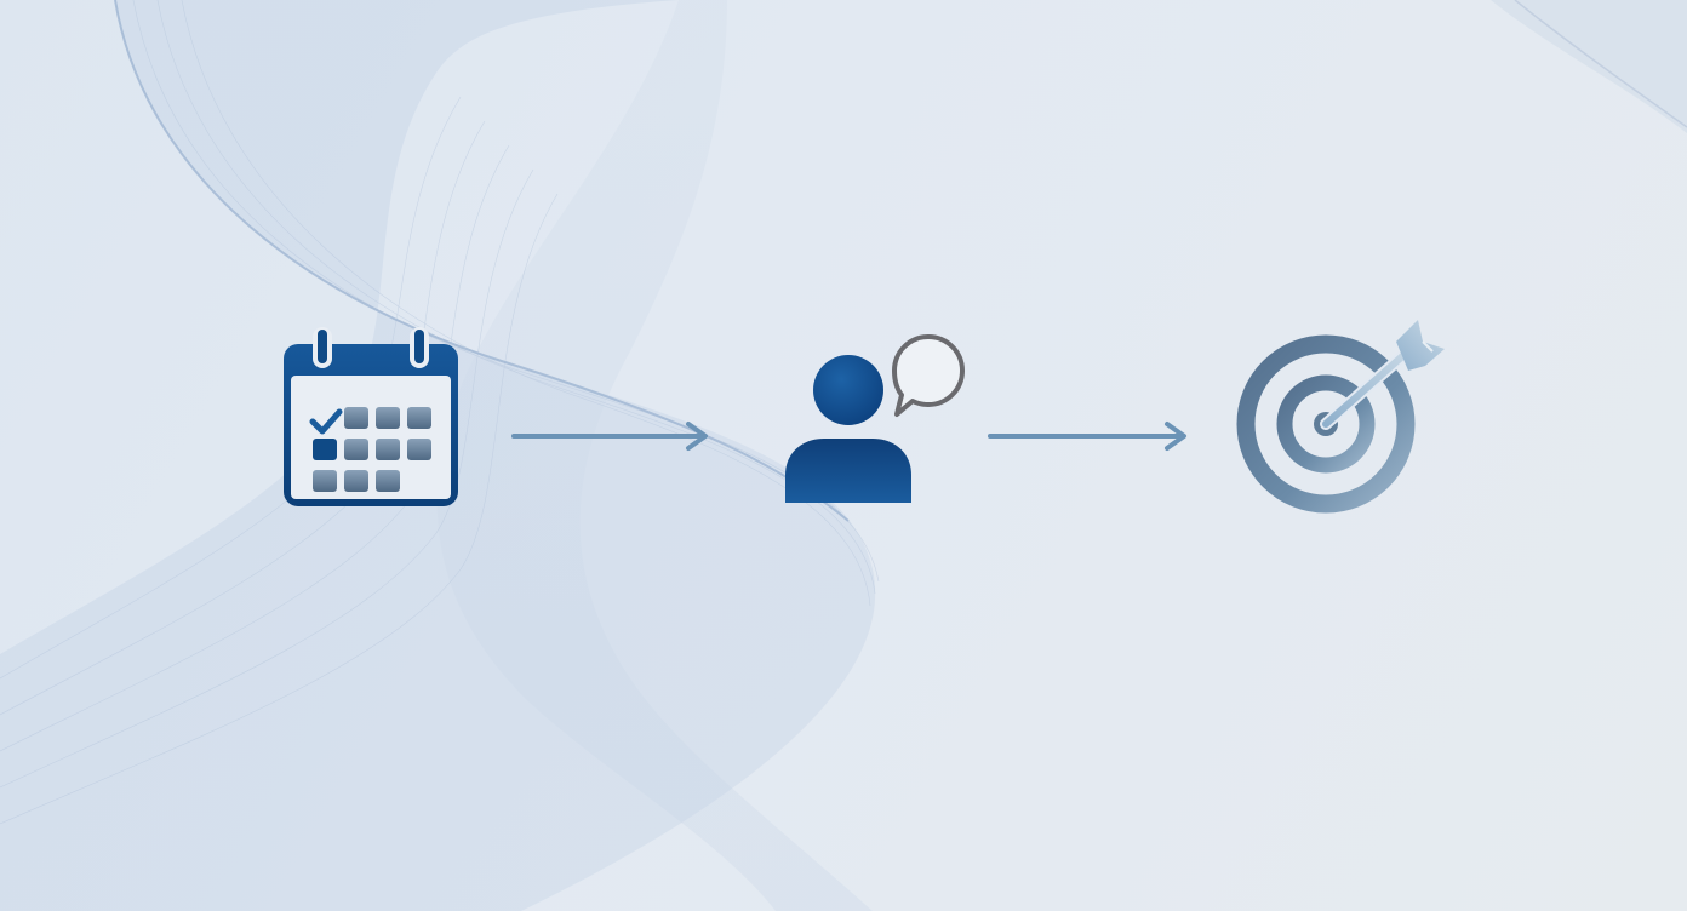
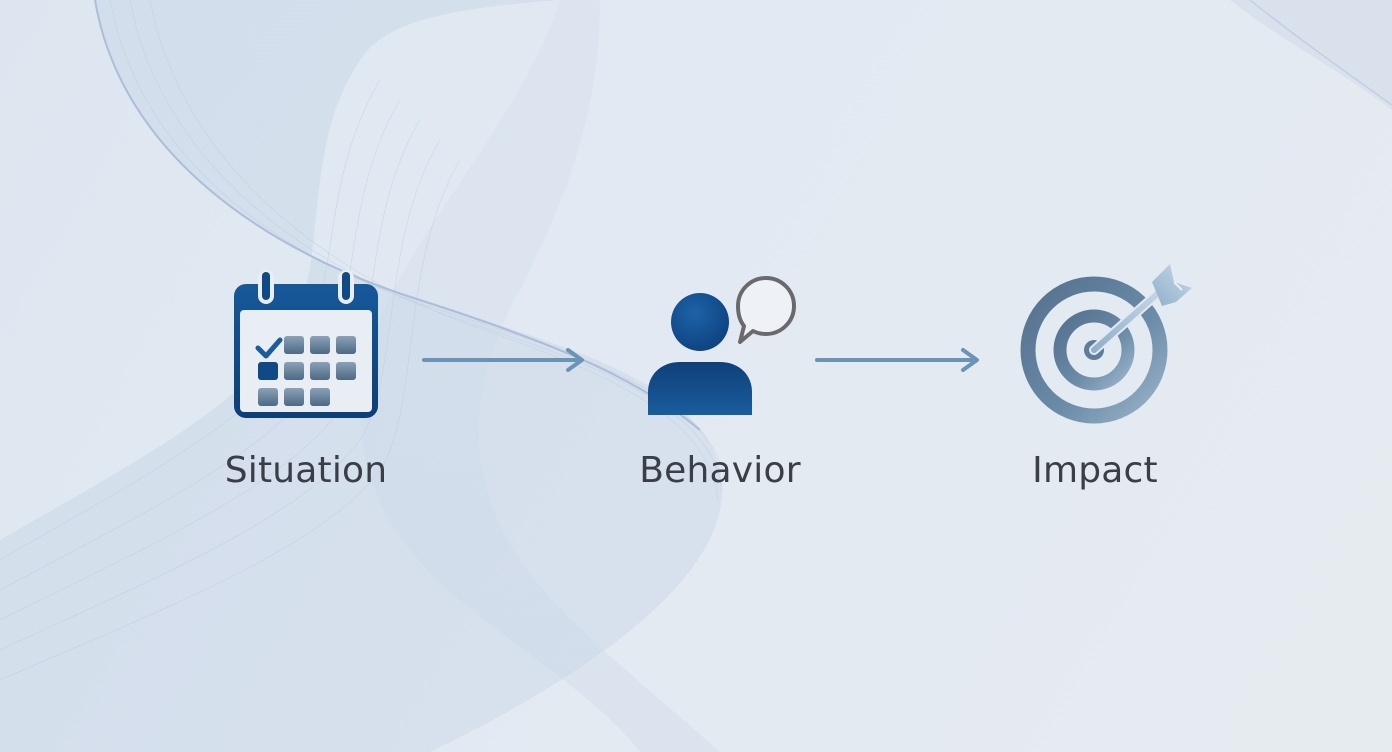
+ Situation
+ Behavior
+ Impact
